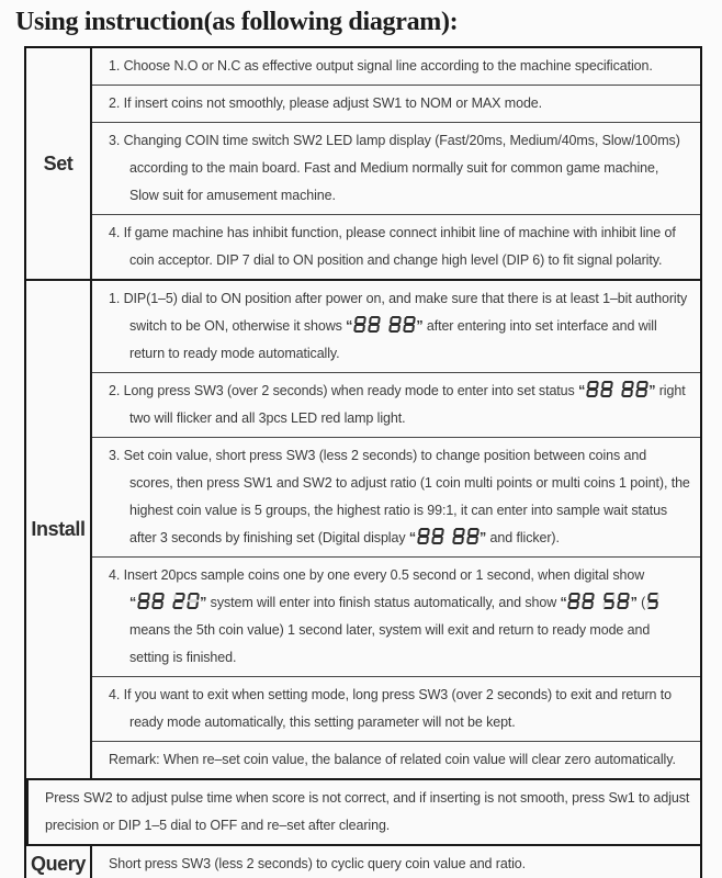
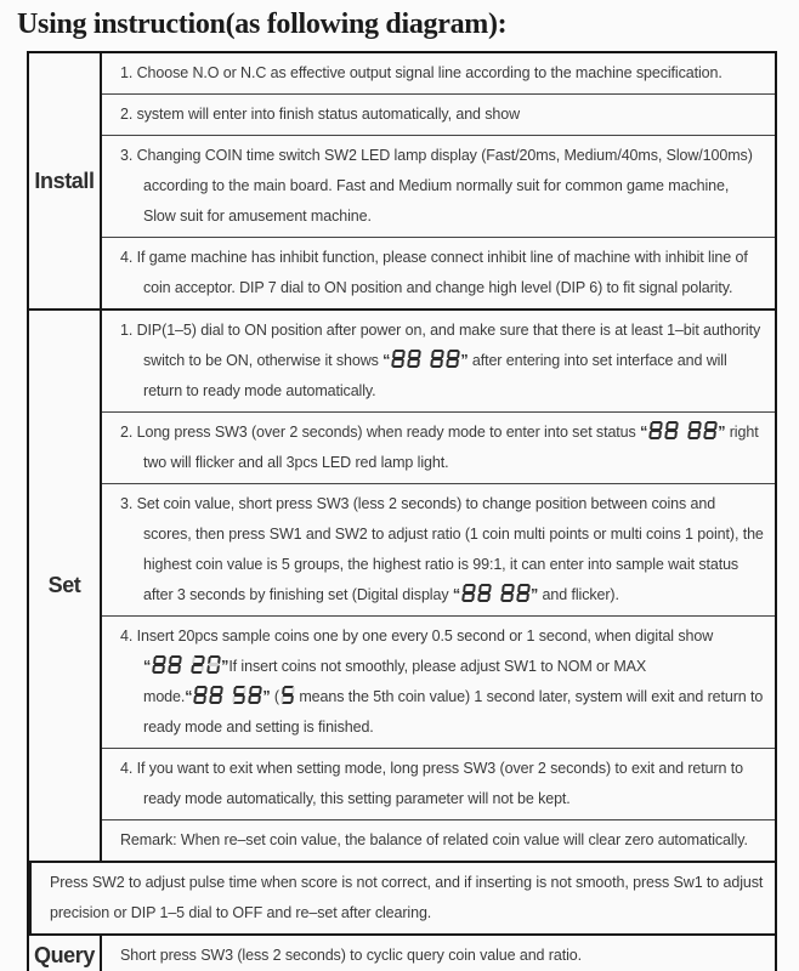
  Using instruction(as following diagram):
- Set
+ Install
  1. Choose N.O or N.C as effective output signal line according to the machine specification.
- 2. If insert coins not smoothly, please adjust SW1 to NOM or MAX mode.
+ 2. system will enter into finish status automatically, and show
  3. Changing COIN time switch SW2 LED lamp display (Fast/20ms, Medium/40ms, Slow/100ms) according to the main board. Fast and Medium normally suit for common game machine, Slow suit for amusement machine.
  4. If game machine has inhibit function, please connect inhibit line of machine with inhibit line of coin acceptor. DIP 7 dial to ON position and change high level (DIP 6) to fit signal polarity.
- Install
+ Set
  1. DIP(1–5) dial to ON position after power on, and make sure that there is at least 1–bit authority switch to be ON, otherwise it shows “ ” after entering into set interface and will return to ready mode automatically.
  2. Long press SW3 (over 2 seconds) when ready mode to enter into set status “ ” right two will flicker and all 3pcs LED red lamp light.
  3. Set coin value, short press SW3 (less 2 seconds) to change position between coins and scores, then press SW1 and SW2 to adjust ratio (1 coin multi points or multi coins 1 point), the highest coin value is 5 groups, the highest ratio is 99:1, it can enter into sample wait status after 3 seconds by finishing set (Digital display “ ” and flicker).
- 4. Insert 20pcs sample coins one by one every 0.5 second or 1 second, when digital show “ ” system will enter into finish status automatically, and show “ ” ( means the 5th coin value) 1 second later, system will exit and return to ready mode and setting is finished.
+ 4. Insert 20pcs sample coins one by one every 0.5 second or 1 second, when digital show “ ”If insert coins not smoothly, please adjust SW1 to NOM or MAX mode.“ ” ( means the 5th coin value) 1 second later, system will exit and return to ready mode and setting is finished.
  4. If you want to exit when setting mode, long press SW3 (over 2 seconds) to exit and return to ready mode automatically, this setting parameter will not be kept.
  Remark: When re–set coin value, the balance of related coin value will clear zero automatically.
  Press SW2 to adjust pulse time when score is not correct, and if inserting is not smooth, press Sw1 to adjust precision or DIP 1–5 dial to OFF and re–set after clearing.
  Query
  Short press SW3 (less 2 seconds) to cyclic query coin value and ratio.
